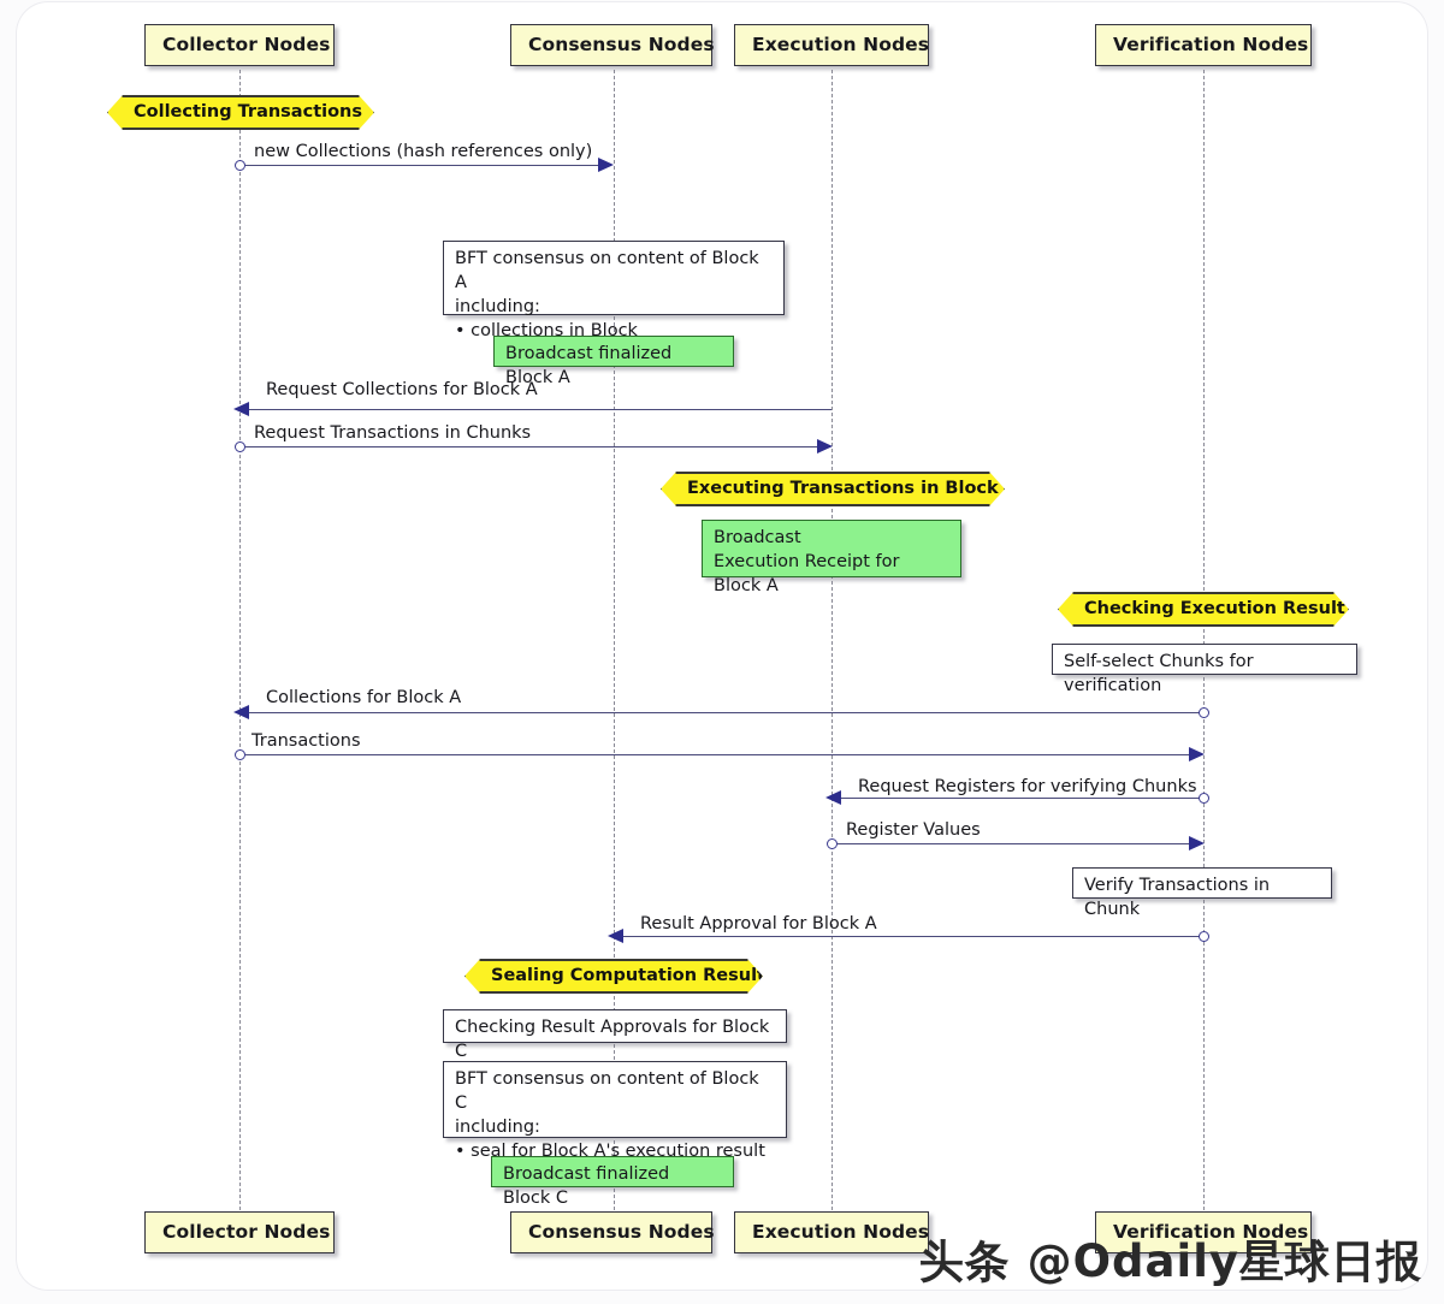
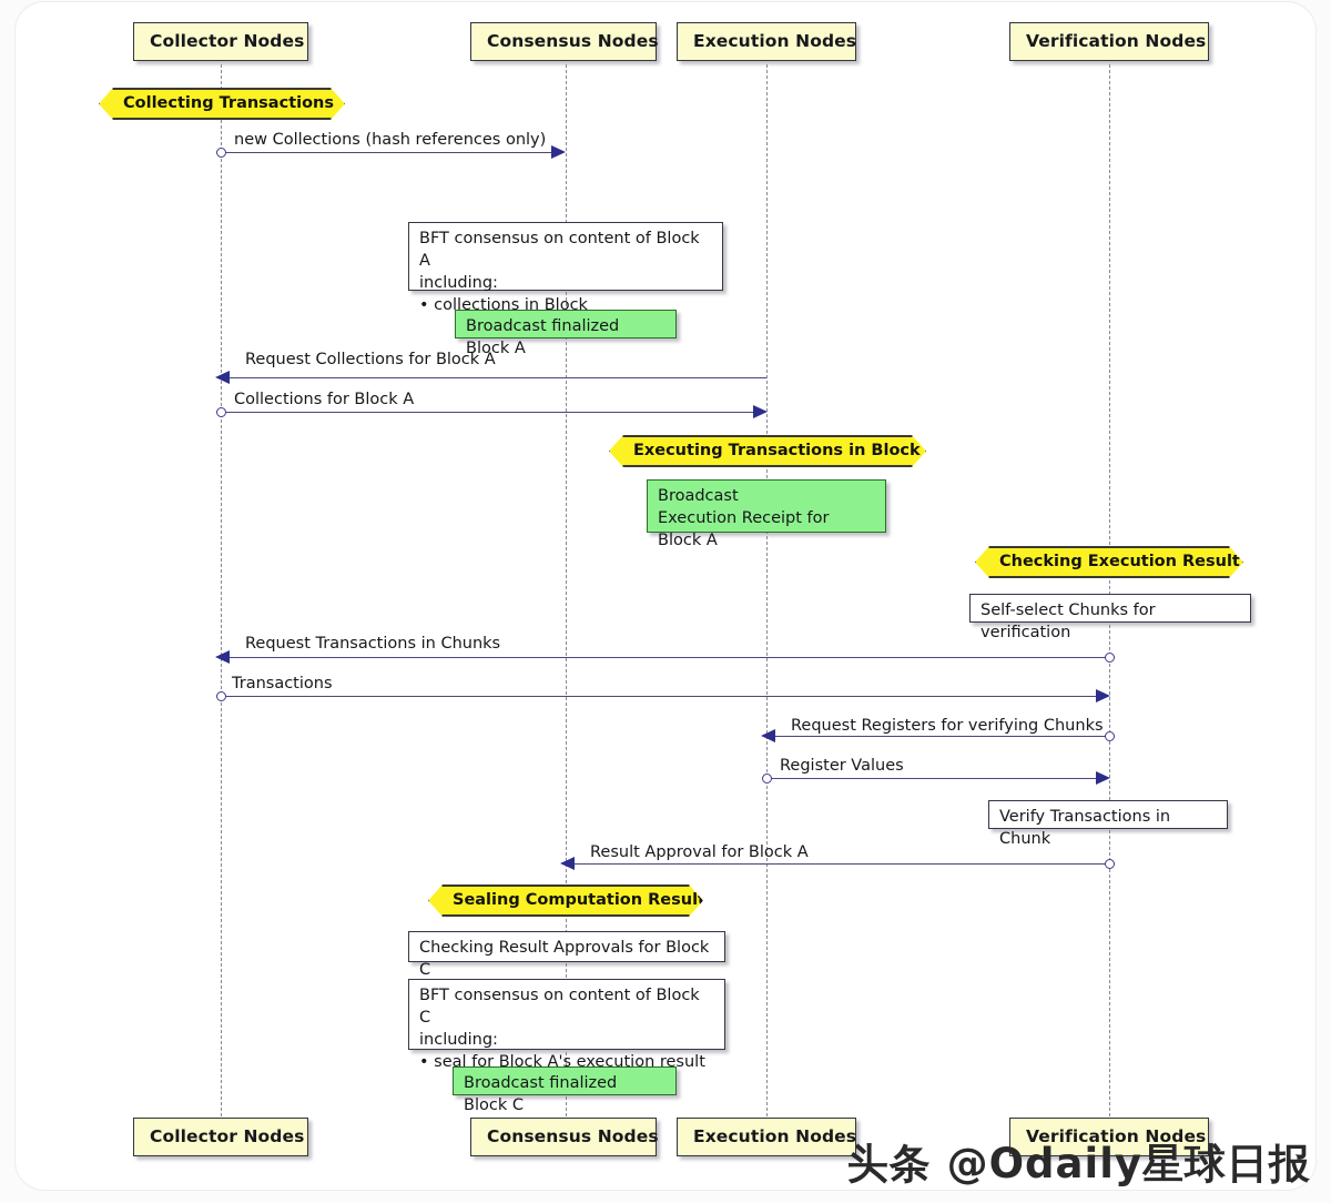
  Collector Nodes
  Consensus Nodes
  Execution Nodes
  Verification Nodes
  Collecting Transactions
  new Collections (hash references only)
  BFT consensus on content of Block A
  including:
  • collections in Block
  Broadcast finalized Block A
  Request Collections for Block A
- Request Transactions in Chunks
+ Collections for Block A
  Executing Transactions in Block
  Broadcast
  Execution Receipt for Block A
  Checking Execution Result
  Self-select Chunks for verification
- Collections for Block A
+ Request Transactions in Chunks
  Transactions
  Request Registers for verifying Chunks
  Register Values
  Verify Transactions in Chunk
  Result Approval for Block A
  Sealing Computation Result
  Checking Result Approvals for Block C
  BFT consensus on content of Block C
  including:
  • seal for Block A's execution result
  Broadcast finalized Block C
  Collector Nodes
  Consensus Nodes
  Execution Nodes
  Verification Nodes
  头条 @Odaily星球日报
